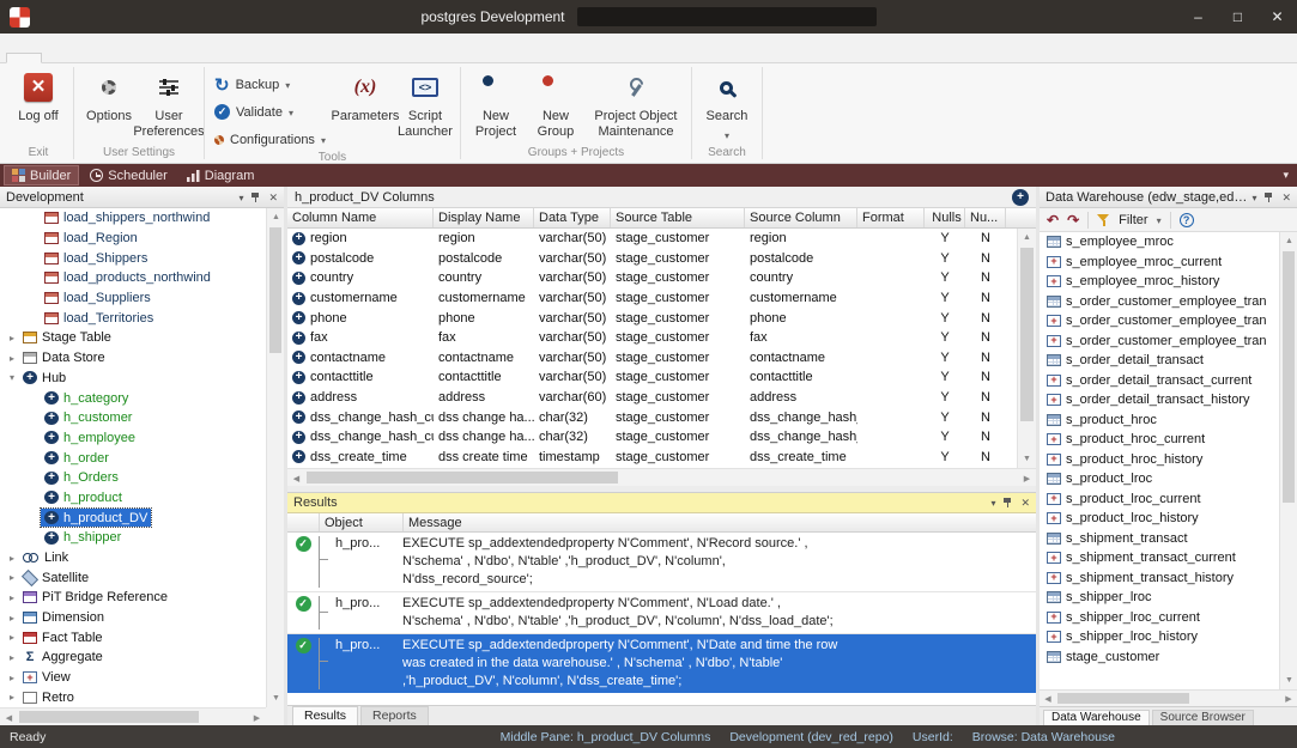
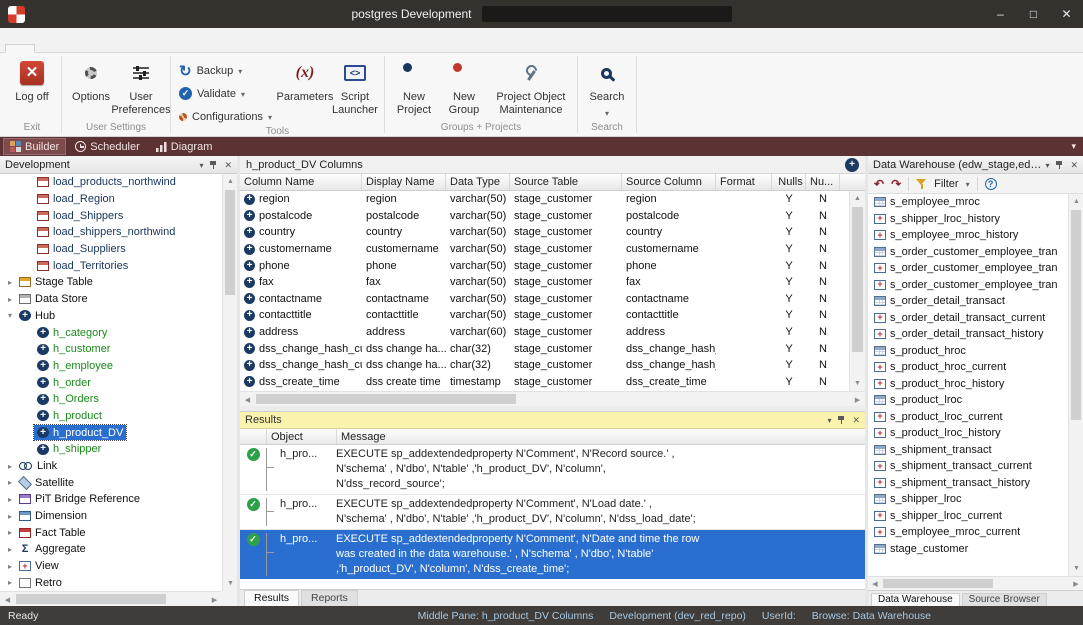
  postgres Development
  –
  □
  ✕
  Log off
  Exit
  Options
  User Preferences
  User Settings
  Backup
  Validate
  Configurations
  Parameters
  Script Launcher
  Tools
  New Project
  New Group
  Project Object Maintenance
  Groups + Projects
  Search
  Search
  Builder
  Scheduler
  Diagram
  ▾
  Development
- load_shippers_northwind
+ load_products_northwind
  load_Region
  load_Shippers
- load_products_northwind
+ load_shippers_northwind
  load_Suppliers
  load_Territories
  ▸
  Stage Table
  ▸
  Data Store
  ▾
  Hub
  h_category
  h_customer
  h_employee
  h_order
  h_Orders
  h_product
  h_product_DV
  h_shipper
  ▸
  Link
  ▸
  Satellite
  ▸
  PiT Bridge Reference
  ▸
  Dimension
  ▸
  Fact Table
  ▸
  Σ
  Aggregate
  ▸
  View
  ▸
  Retro
  h_product_DV Columns
  Column Name
  Display Name
  Data Type
  Source Table
  Source Column
  Format
  Nulls
  Nu...
  region
  region
  varchar(50)
  stage_customer
  region
  Y
  N
  postalcode
  postalcode
  varchar(50)
  stage_customer
  postalcode
  Y
  N
  country
  country
  varchar(50)
  stage_customer
  country
  Y
  N
  customername
  customername
  varchar(50)
  stage_customer
  customername
  Y
  N
  phone
  phone
  varchar(50)
  stage_customer
  phone
  Y
  N
  fax
  fax
  varchar(50)
  stage_customer
  fax
  Y
  N
  contactname
  contactname
  varchar(50)
  stage_customer
  contactname
  Y
  N
  contacttitle
  contacttitle
  varchar(50)
  stage_customer
  contacttitle
  Y
  N
  address
  address
  varchar(60)
  stage_customer
  address
  Y
  N
  dss_change_hash_c
  dss change ha...
  char(32)
  stage_customer
  dss_change_hash
  Y
  N
  dss_change_hash_c
  dss change ha...
  char(32)
  stage_customer
  dss_change_hash
  Y
  N
  dss_create_time
  dss create time
  timestamp
  stage_customer
  dss_create_time
  Y
  N
  Results
  Object
  Message
  h_pro...
  EXECUTE sp_addextendedproperty N'Comment', N'Record source.' , N'schema' , N'dbo', N'table' ,'h_product_DV', N'column', N'dss_record_source';
  h_pro...
  EXECUTE sp_addextendedproperty N'Comment', N'Load date.' , N'schema' , N'dbo', N'table' ,'h_product_DV', N'column', N'dss_load_date';
  h_pro...
  EXECUTE sp_addextendedproperty N'Comment', N'Date and time the row was created in the data warehouse.' , N'schema' , N'dbo', N'table' ,'h_product_DV', N'column', N'dss_create_time';
  Results
  Reports
  Data Warehouse (edw_stage,edw_
  Filter
  s_employee_mroc
- s_employee_mroc_current
+ s_shipper_lroc_history
  s_employee_mroc_history
  s_order_customer_employee_tran
  s_order_customer_employee_tran
  s_order_customer_employee_tran
  s_order_detail_transact
  s_order_detail_transact_current
  s_order_detail_transact_history
  s_product_hroc
  s_product_hroc_current
  s_product_hroc_history
  s_product_lroc
  s_product_lroc_current
  s_product_lroc_history
  s_shipment_transact
  s_shipment_transact_current
  s_shipment_transact_history
  s_shipper_lroc
  s_shipper_lroc_current
- s_shipper_lroc_history
+ s_employee_mroc_current
  stage_customer
  Data Warehouse
  Source Browser
  Ready
  Middle Pane: h_product_DV Columns
  Development (dev_red_repo)
  UserId:
  Browse: Data Warehouse
